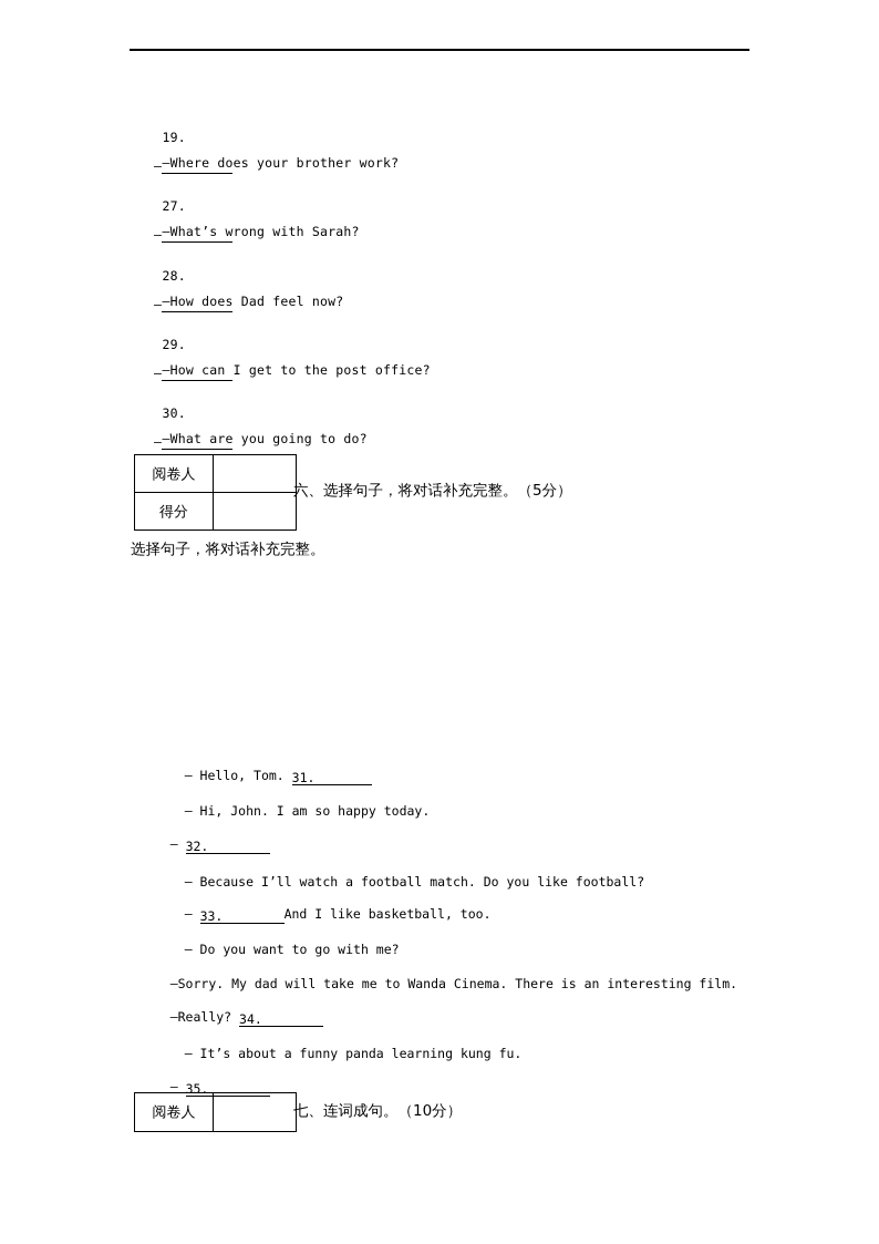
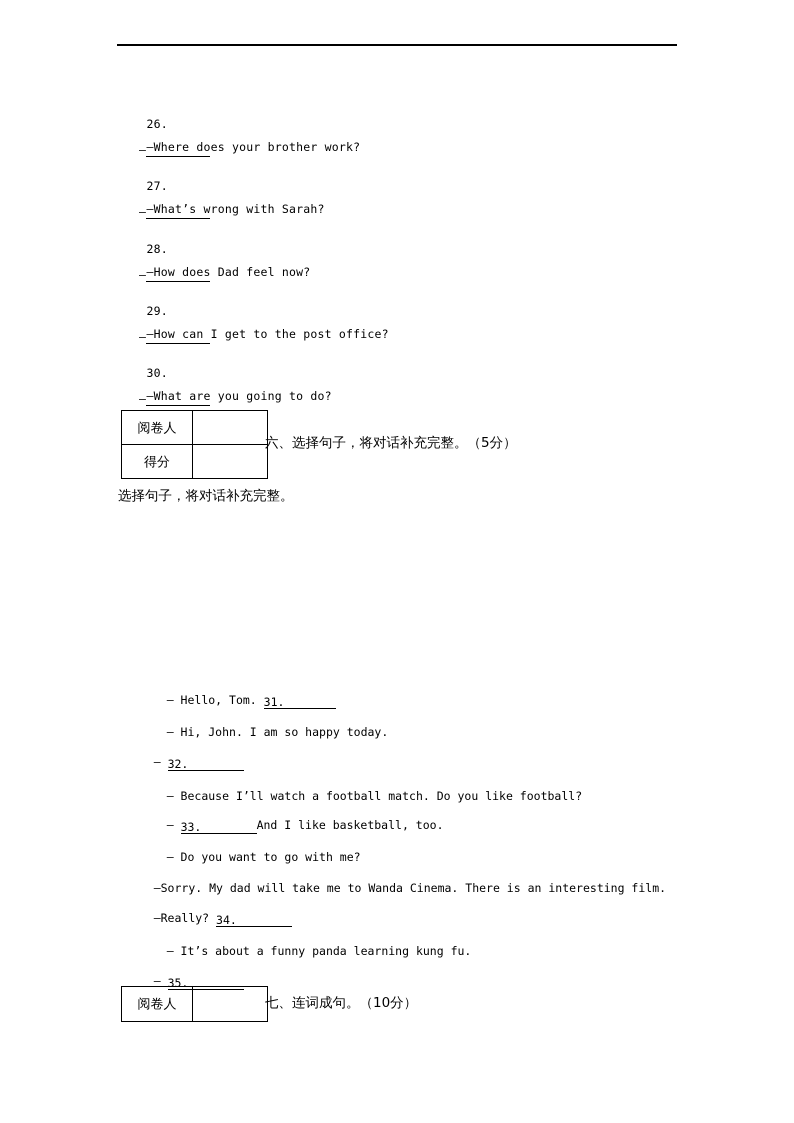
- 19. —Where does your brother work?
+ 26. —Where does your brother work?
  —
  27. —What’s wrong with Sarah?
  —
  28. —How does Dad feel now?
  —
  29. —How can I get to the post office?
  —
  30. —What are you going to do?
  —
  阅卷人
  得分
  六、选择句子，将对话补充完整。（5分）
  选择句子，将对话补充完整。
  — Hello, Tom. 31.
  — Hi, John. I am so happy today.
  — 32.
  — Because I’ll watch a football match. Do you like football?
  — 33. And I like basketball, too.
  — Do you want to go with me?
  —Sorry. My dad will take me to Wanda Cinema. There is an interesting film.
  —Really? 34.
  — It’s about a funny panda learning kung fu.
  — 35.
  阅卷人
  七、连词成句。（10分）
